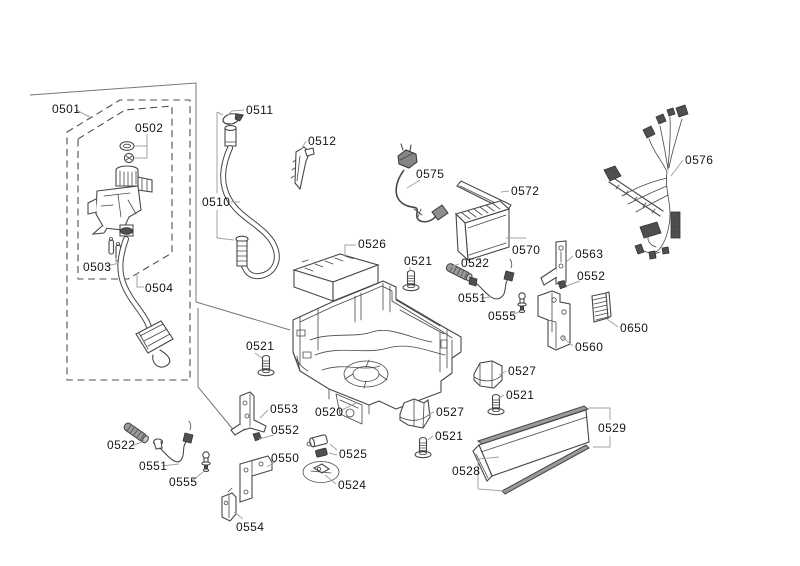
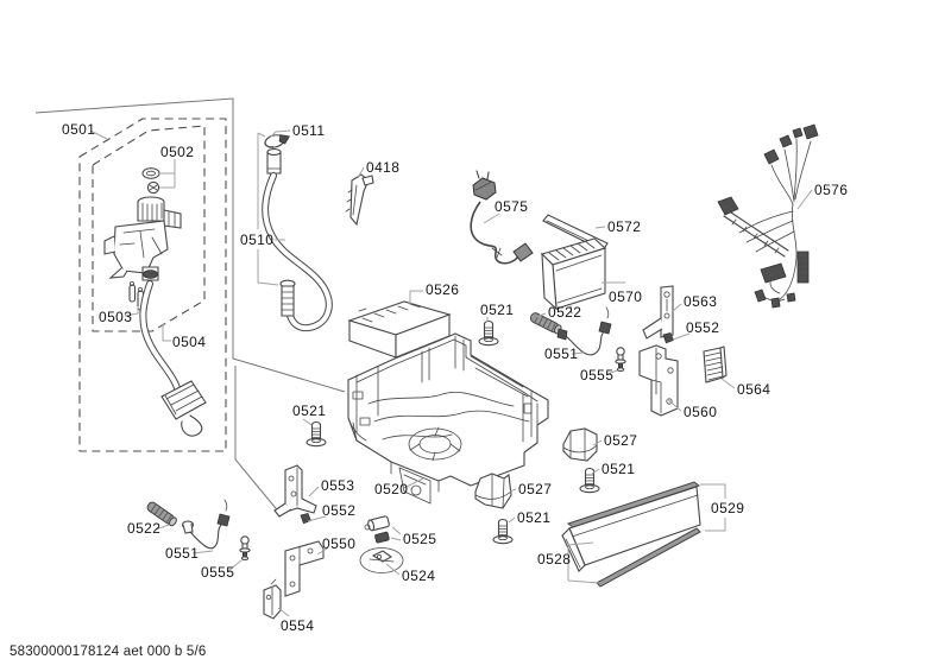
  0501
  0502
  0503
  0504
  0510
  0511
- 0512
+ 0418
  0575
  0572
  0570
  0576
  0526
  0521
  0522
  0551
  0555
  0563
  0552
  0560
- 0650
+ 0564
  0521
  0553
  0552
  0550
  0525
  0524
  0520
  0522
  0551
  0555
  0554
  0527
  0521
  0527
  0521
  0529
  0528
+ 58300000178124 aet 000 b 5/6
